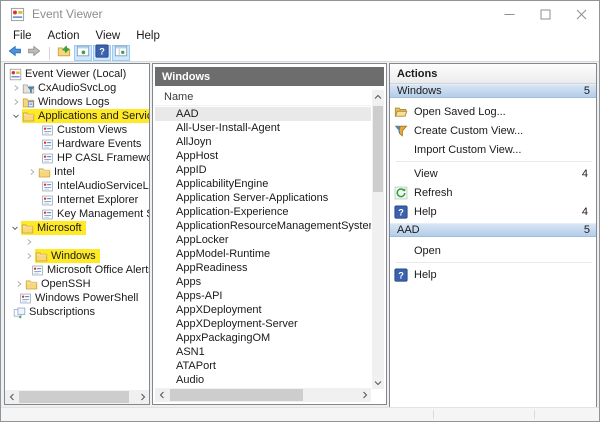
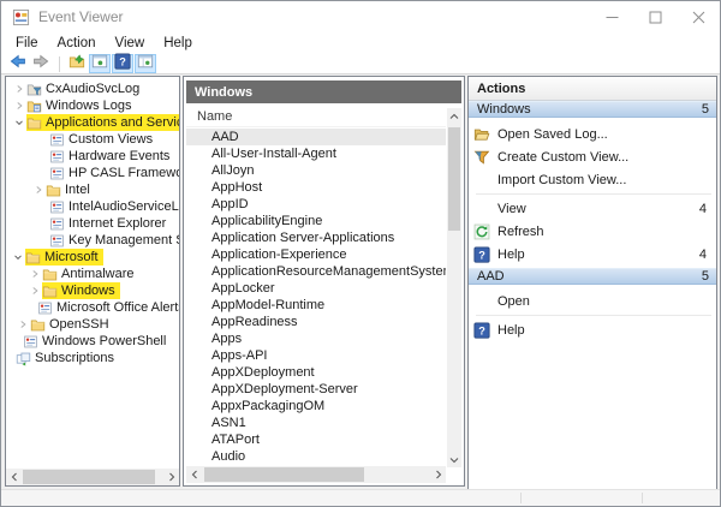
  Event Viewer
  File
  Action
  View
  Help
  ?
- Event Viewer (Local)
  CxAudioSvcLog
  Windows Logs
  Applications and Servi
  Custom Views
  Hardware Events
  HP CASL Framew
  Intel
  IntelAudioServiceL
  Internet Explorer
  Microsoft
+ Antimalware
  Windows
  Microsoft Office Alert
  OpenSSH
  Windows PowerShell
  Subscriptions
  Windows
  Name
  AAD
  All-User-Install-Agent
  AllJoyn
  AppHost
  AppID
  ApplicabilityEngine
  Application Server-Applications
  Application-Experience
  ApplicationResourceManagementSyste
  AppLocker
  AppModel-Runtime
  AppReadiness
  Apps
  Apps-API
  AppXDeployment
  AppXDeployment-Server
  AppxPackagingOM
  ASN1
  ATAPort
  Audio
  Actions
  Windows
  5
  Open Saved Log...
  Create Custom View...
  Import Custom View...
  View
  4
  Refresh
  ?
  Help
  4
  AAD
  5
  Open
  ?
  Help
